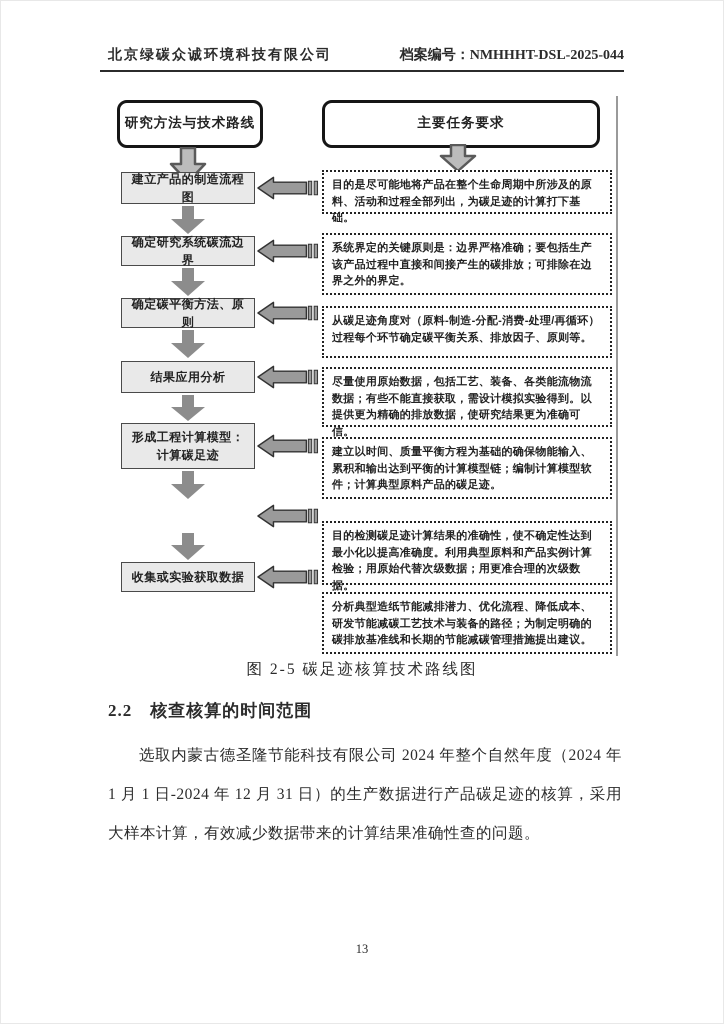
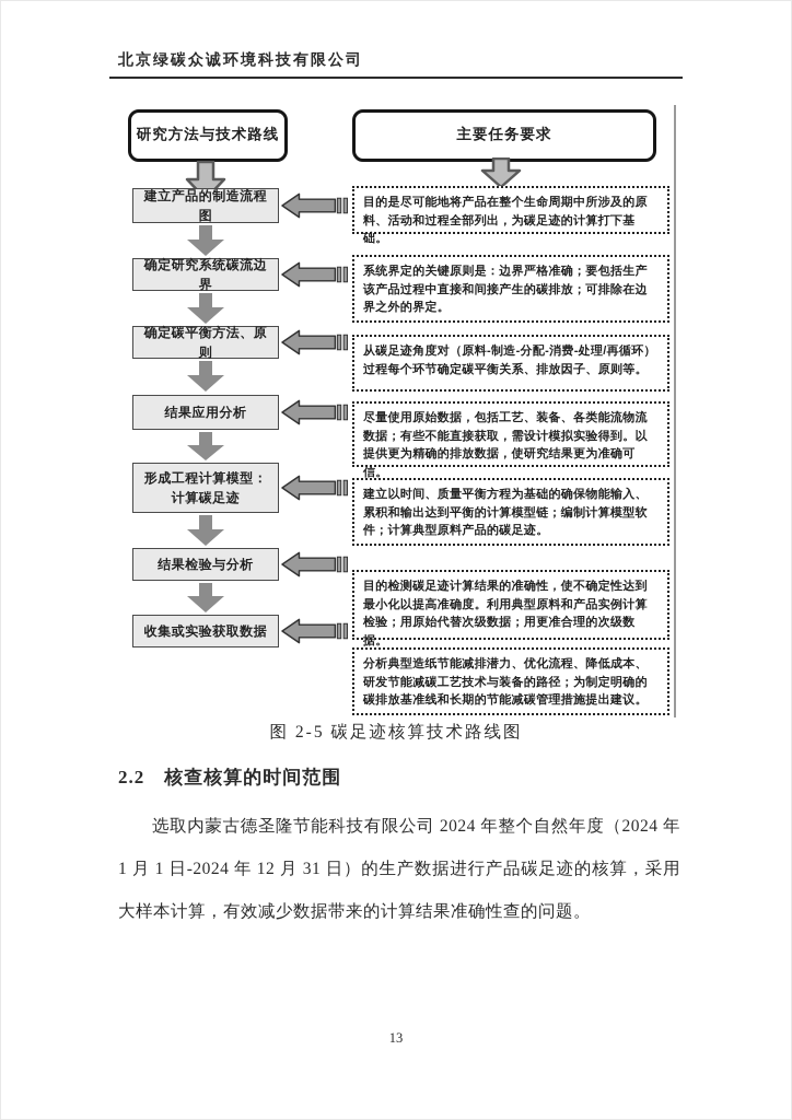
  北京绿碳众诚环境科技有限公司
- 档案编号：NMHHHT-DSL-2025-044
  研究方法与技术路线
  主要任务要求
  建立产品的制造流程图
  确定研究系统碳流边界
  确定碳平衡方法、原则
  结果应用分析
  形成工程计算模型：计算碳足迹
+ 结果检验与分析
  收集或实验获取数据
  目的是尽可能地将产品在整个生命周期中所涉及的原料、活动和过程全部列出，为碳足迹的计算打下基础。
  系统界定的关键原则是：边界严格准确；要包括生产该产品过程中直接和间接产生的碳排放；可排除在边界之外的界定。
  从碳足迹角度对（原料-制造-分配-消费-处理/再循环）过程每个环节确定碳平衡关系、排放因子、原则等。
  尽量使用原始数据，包括工艺、装备、各类能流物流数据；有些不能直接获取，需设计模拟实验得到。以提供更为精确的排放数据，使研究结果更为准确可信。
  建立以时间、质量平衡方程为基础的确保物能输入、累积和输出达到平衡的计算模型链；编制计算模型软件；计算典型原料产品的碳足迹。
  目的检测碳足迹计算结果的准确性，使不确定性达到最小化以提高准确度。利用典型原料和产品实例计算检验；用原始代替次级数据；用更准合理的次级数据。
  分析典型造纸节能减排潜力、优化流程、降低成本、研发节能减碳工艺技术与装备的路径；为制定明确的碳排放基准线和长期的节能减碳管理措施提出建议。
  图 2-5 碳足迹核算技术路线图
  2.2 核查核算的时间范围
  选取内蒙古德圣隆节能科技有限公司 2024 年整个自然年度（2024 年 1 月 1 日-2024 年 12 月 31 日）的生产数据进行产品碳足迹的核算，采用大样本计算，有效减少数据带来的计算结果准确性查的问题。
  13
